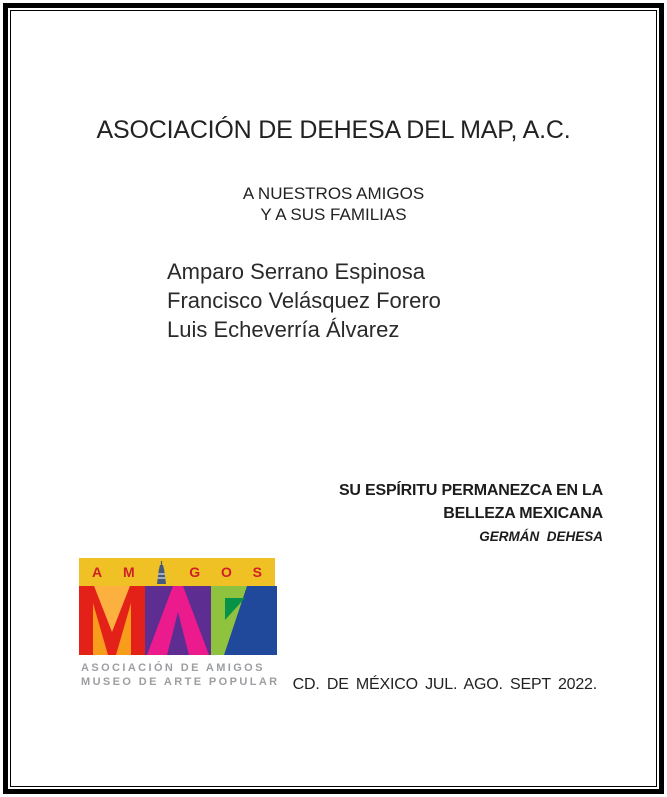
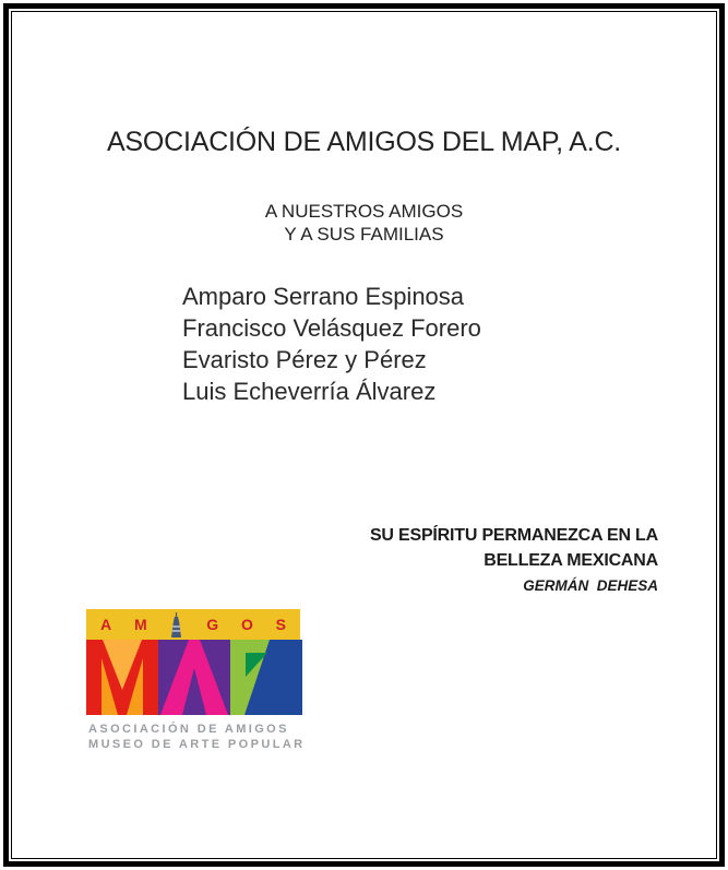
- ASOCIACIÓN DE DEHESA DEL MAP, A.C.
+ ASOCIACIÓN DE AMIGOS DEL MAP, A.C.
  A NUESTROS AMIGOS
  Y A SUS FAMILIAS
  Amparo Serrano Espinosa
  Francisco Velásquez Forero
+ Evaristo Pérez y Pérez
  Luis Echeverría Álvarez
  SU ESPÍRITU PERMANEZCA EN LA
  BELLEZA MEXICANA
  GERMÁN DEHESA
  A
  M
  G
  O
  S
  ASOCIACIÓN DE AMIGOS
  MUSEO DE ARTE POPULAR
- CD. DE MÉXICO JUL. AGO. SEPT 2022.
